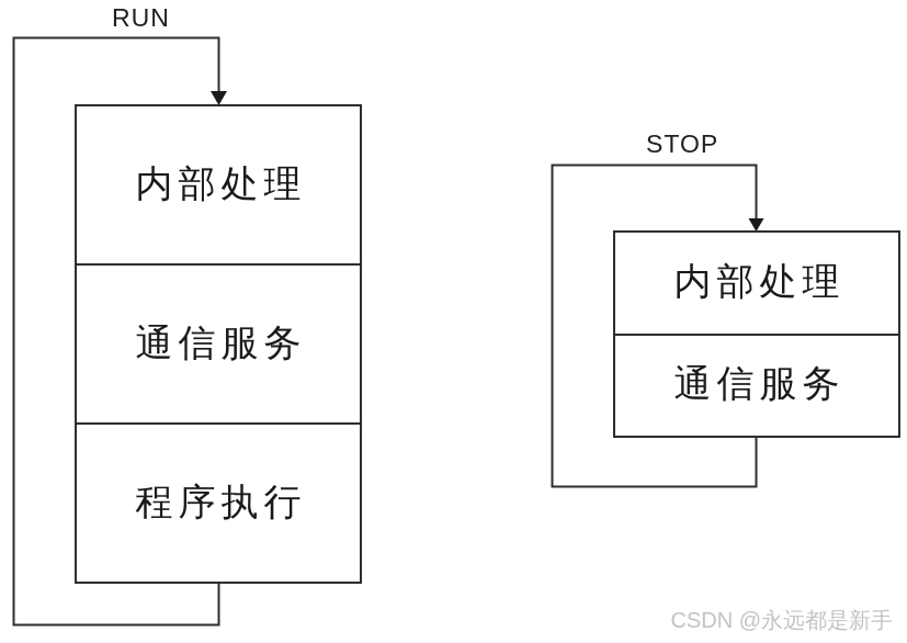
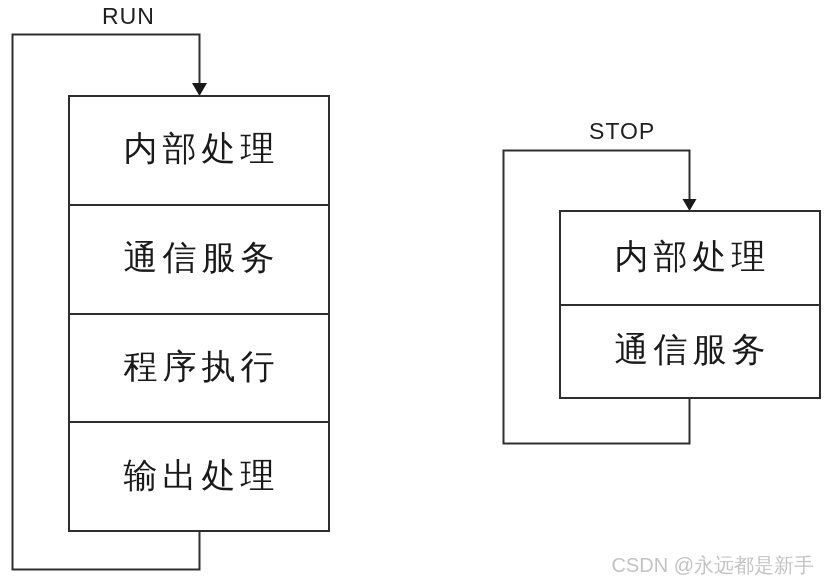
  RUN
  内部处理
  通信服务
  程序执行
+ 输出处理
  STOP
  内部处理
  通信服务
  CSDN @永远都是新手
